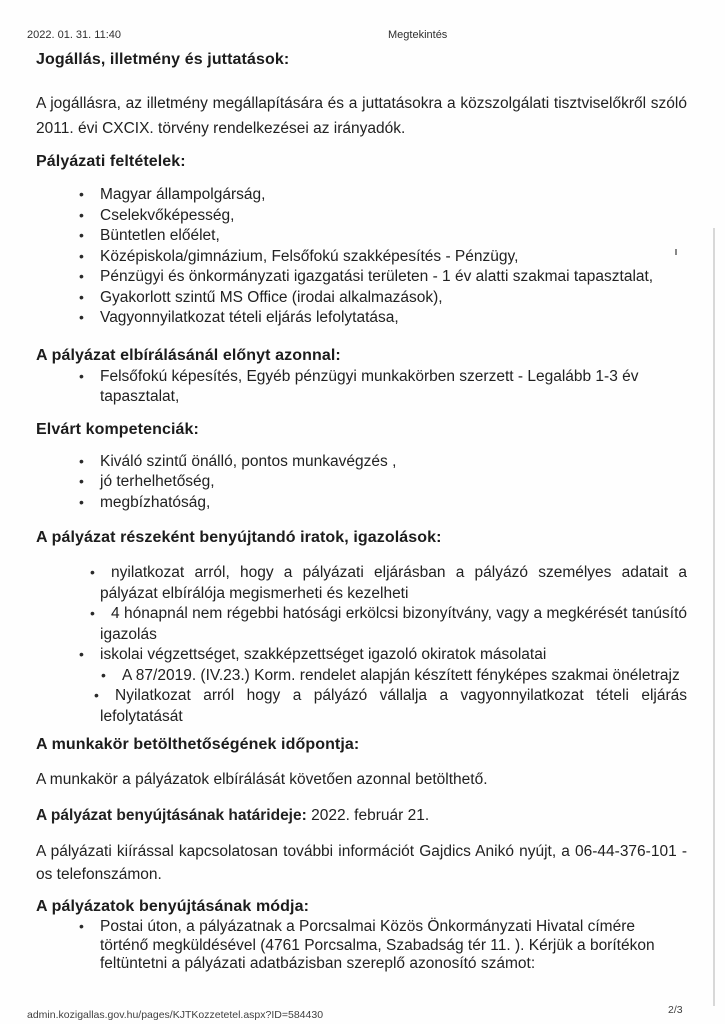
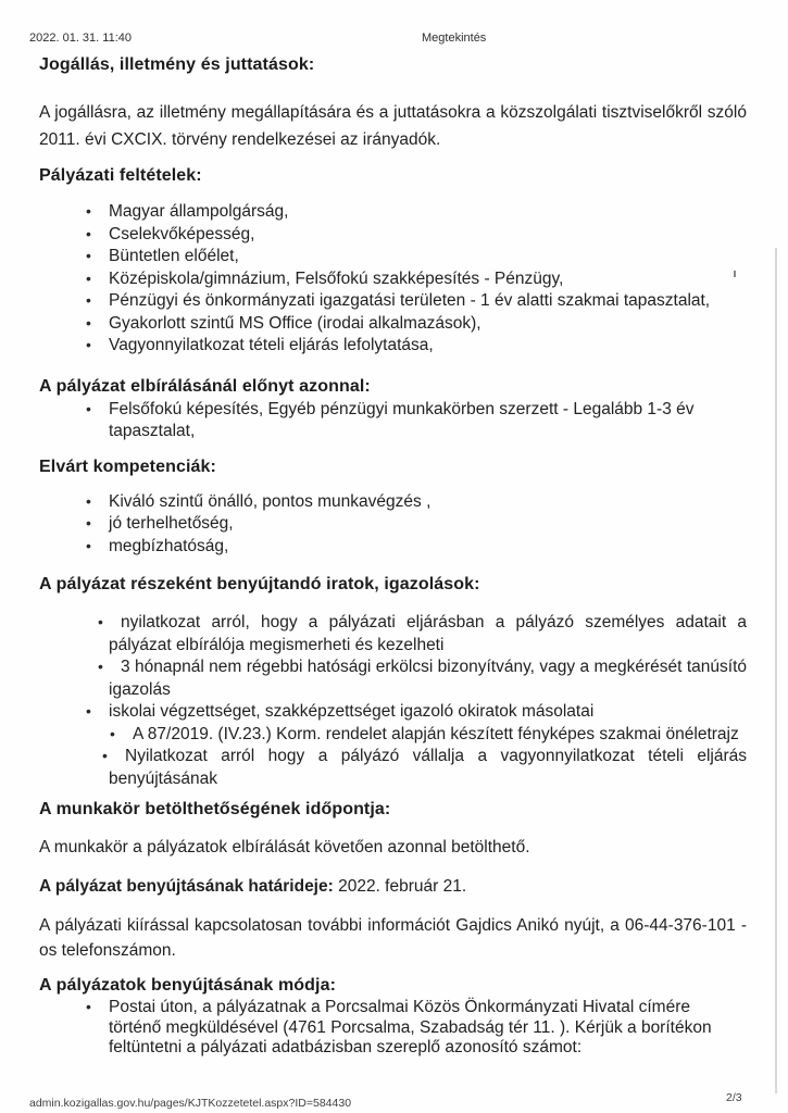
  2022. 01. 31. 11:40
  Megtekintés
  Jogállás, illetmény és juttatások:
  A jogállásra, az illetmény megállapítására és a juttatásokra a közszolgálati tisztviselőkről szóló 2011. évi CXCIX. törvény rendelkezései az irányadók.
  Pályázati feltételek:
  Magyar állampolgárság,
  Cselekvőképesség,
  Büntetlen előélet,
  Középiskola/gimnázium, Felsőfokú szakképesítés - Pénzügy,
  Pénzügyi és önkormányzati igazgatási területen - 1 év alatti szakmai tapasztalat,
  Gyakorlott szintű MS Office (irodai alkalmazások),
  Vagyonnyilatkozat tételi eljárás lefolytatása,
  A pályázat elbírálásánál előnyt azonnal:
  Felsőfokú képesítés, Egyéb pénzügyi munkakörben szerzett - Legalább 1-3 év tapasztalat,
  Elvárt kompetenciák:
  Kiváló szintű önálló, pontos munkavégzés ,
  jó terhelhetőség,
  megbízhatóság,
  A pályázat részeként benyújtandó iratok, igazolások:
  nyilatkozat arról, hogy a pályázati eljárásban a pályázó személyes adatait a pályázat elbírálója megismerheti és kezelheti
- 4 hónapnál nem régebbi hatósági erkölcsi bizonyítvány, vagy a megkérését tanúsító igazolás
+ 3 hónapnál nem régebbi hatósági erkölcsi bizonyítvány, vagy a megkérését tanúsító igazolás
  iskolai végzettséget, szakképzettséget igazoló okiratok másolatai
  A 87/2019. (IV.23.) Korm. rendelet alapján készített fényképes szakmai önéletrajz
- Nyilatkozat arról hogy a pályázó vállalja a vagyonnyilatkozat tételi eljárás lefolytatását
+ Nyilatkozat arról hogy a pályázó vállalja a vagyonnyilatkozat tételi eljárás benyújtásának
  A munkakör betölthetőségének időpontja:
  A munkakör a pályázatok elbírálását követően azonnal betölthető.
  A pályázat benyújtásának határideje: 2022. február 21.
  A pályázati kiírással kapcsolatosan további információt Gajdics Anikó nyújt, a 06-44-376-101 -os telefonszámon.
  A pályázatok benyújtásának módja:
  Postai úton, a pályázatnak a Porcsalmai Közös Önkormányzati Hivatal címére történő megküldésével (4761 Porcsalma, Szabadság tér 11. ). Kérjük a borítékon feltüntetni a pályázati adatbázisban szereplő azonosító számot:
  admin.kozigallas.gov.hu/pages/KJTKozzetetel.aspx?ID=584430
  2/3
